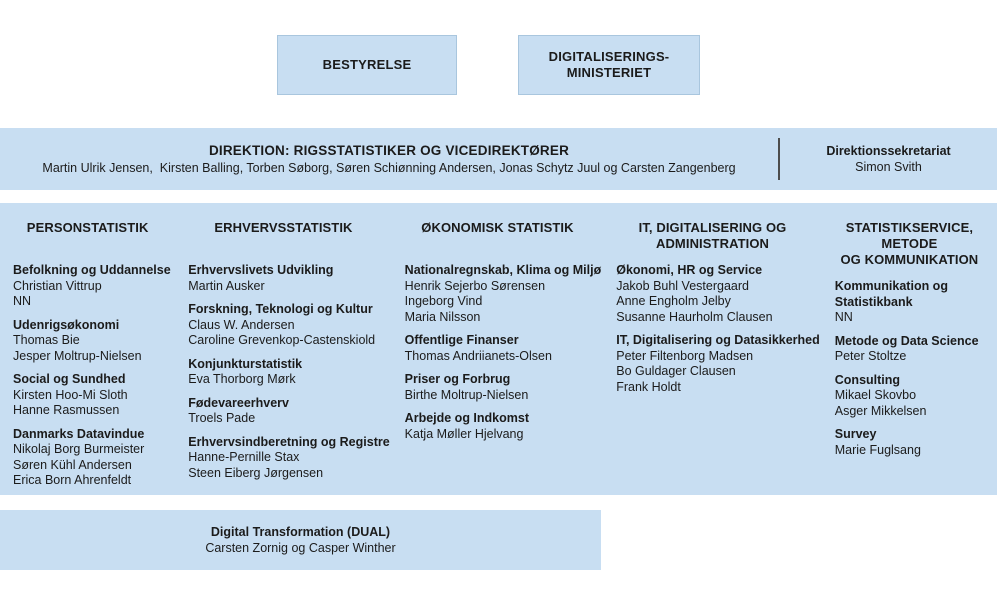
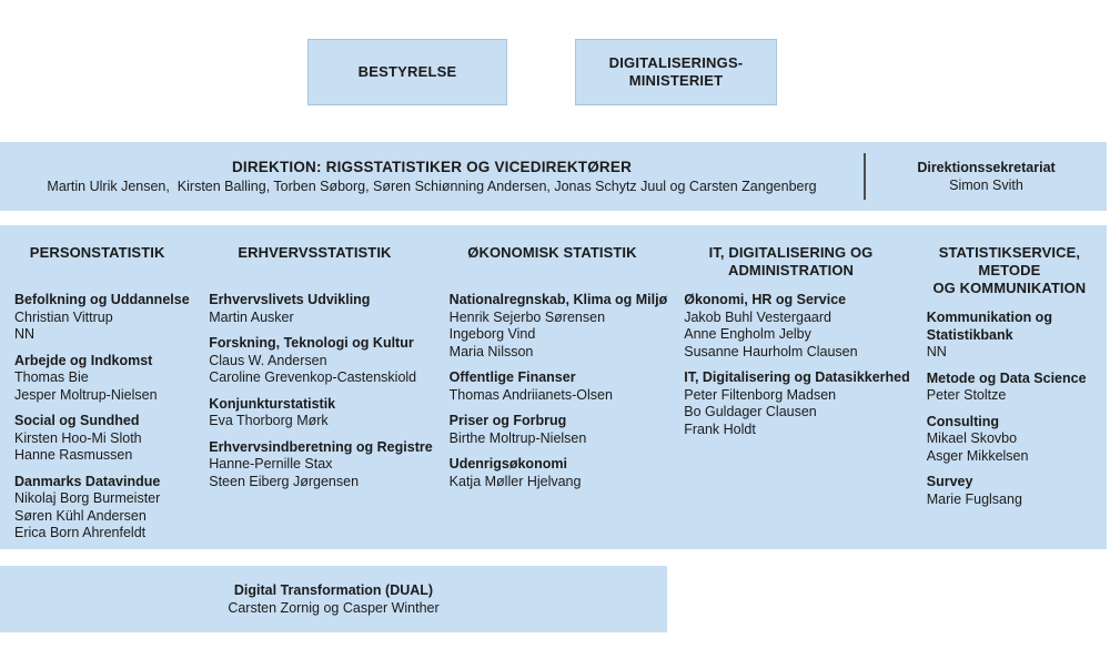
  BESTYRELSE
  DIGITALISERINGS-
  MINISTERIET
  DIREKTION: RIGSSTATISTIKER OG VICEDIREKTØRER
  Martin Ulrik Jensen, Kirsten Balling, Torben Søborg, Søren Schiønning Andersen, Jonas Schytz Juul og Carsten Zangenberg
  Direktionssekretariat
  Simon Svith
  PERSONSTATISTIK
  Befolkning og Uddannelse
  Christian Vittrup
  NN
- Udenrigsøkonomi
+ Arbejde og Indkomst
  Thomas Bie
  Jesper Moltrup-Nielsen
  Social og Sundhed
  Kirsten Hoo-Mi Sloth
  Hanne Rasmussen
  Danmarks Datavindue
  Nikolaj Borg Burmeister
  Søren Kühl Andersen
  Erica Born Ahrenfeldt
  ERHVERVSSTATISTIK
  Erhvervslivets Udvikling
  Martin Ausker
  Forskning, Teknologi og Kultur
  Claus W. Andersen
  Caroline Grevenkop-Castenskiold
  Konjunkturstatistik
  Eva Thorborg Mørk
- Fødevareerhverv
- Troels Pade
  Erhvervsindberetning og Registre
  Hanne-Pernille Stax
  Steen Eiberg Jørgensen
  ØKONOMISK STATISTIK
  Nationalregnskab, Klima og Miljø
  Henrik Sejerbo Sørensen
  Ingeborg Vind
  Maria Nilsson
  Offentlige Finanser
  Thomas Andriianets-Olsen
  Priser og Forbrug
  Birthe Moltrup-Nielsen
- Arbejde og Indkomst
+ Udenrigsøkonomi
  Katja Møller Hjelvang
  IT, DIGITALISERING OG
  ADMINISTRATION
  Økonomi, HR og Service
  Jakob Buhl Vestergaard
  Anne Engholm Jelby
  Susanne Haurholm Clausen
  IT, Digitalisering og Datasikkerhed
  Peter Filtenborg Madsen
  Bo Guldager Clausen
  Frank Holdt
  STATISTIKSERVICE, METODE
  OG KOMMUNIKATION
  Kommunikation og
  Statistikbank
  NN
  Metode og Data Science
  Peter Stoltze
  Consulting
  Mikael Skovbo
  Asger Mikkelsen
  Survey
  Marie Fuglsang
  Digital Transformation (DUAL)
  Carsten Zornig og Casper Winther
